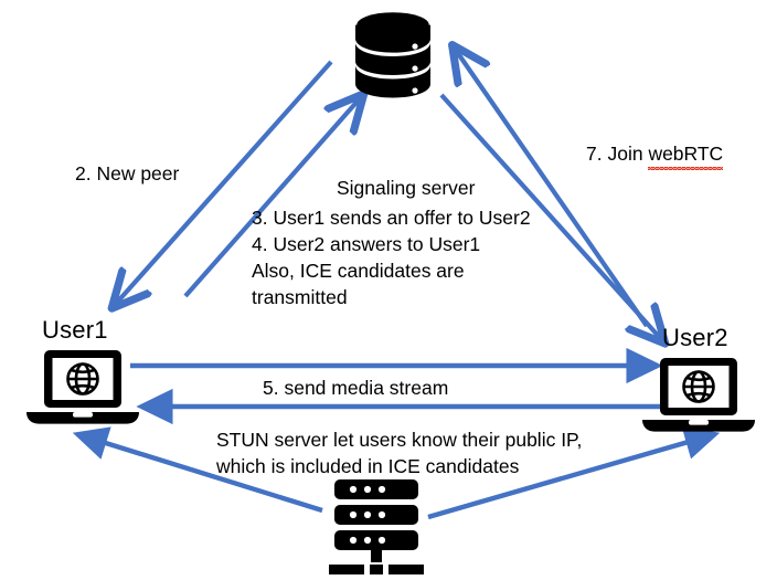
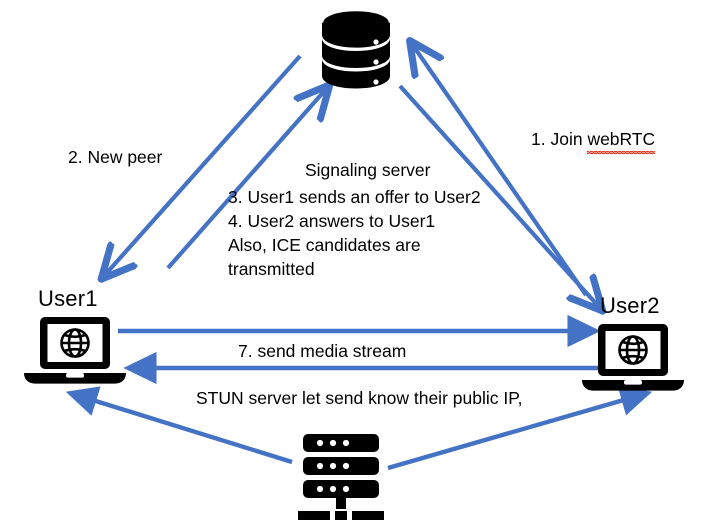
- 7. Join webRTC
+ 1. Join webRTC
  2. New peer
  Signaling server
  3. User1 sends an offer to User2
  4. User2 answers to User1
  Also, ICE candidates are
  transmitted
  User1
  User2
- 5. send media stream
+ 7. send media stream
- STUN server let users know their public IP,
+ STUN server let send know their public IP,
- which is included in ICE candidates
